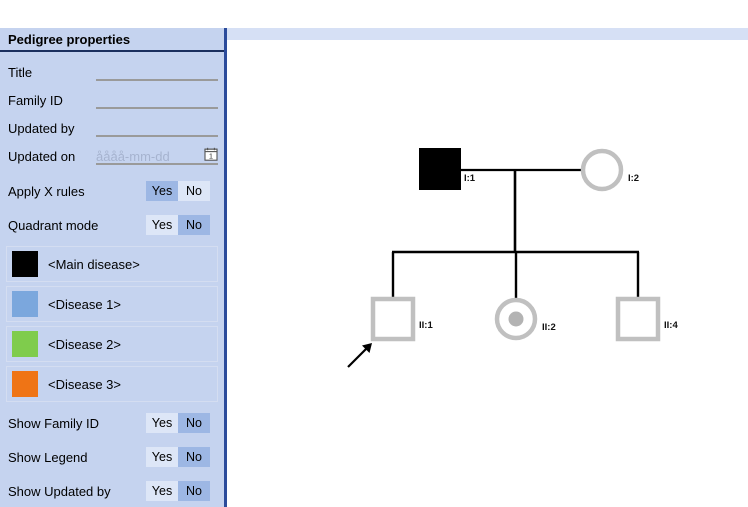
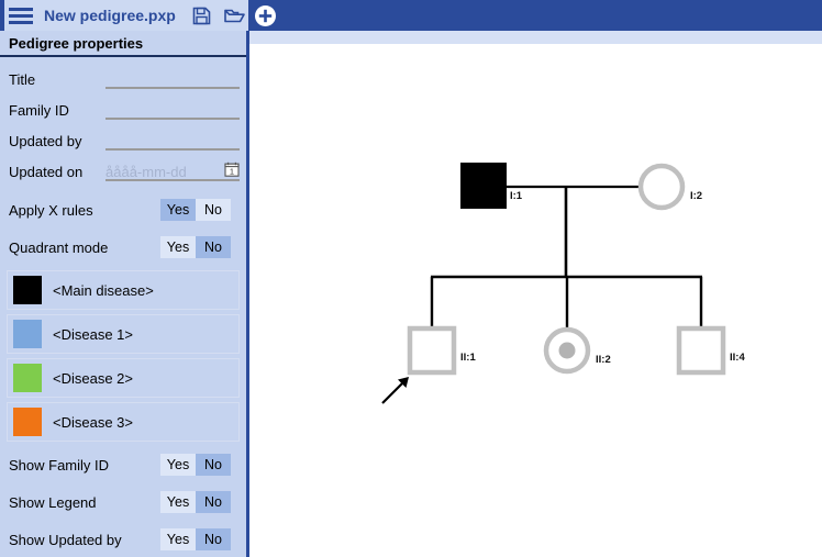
+ New pedigree.pxp
  Pedigree properties
  Title
  Family ID
  Updated by
  Updated on
  åååå-mm-dd
  1
  Apply X rules
  Yes
  No
  Quadrant mode
  Yes
  No
  <Main disease>
  <Disease 1>
  <Disease 2>
  <Disease 3>
  Show Family ID
  Yes
  No
  Show Legend
  Yes
  No
  Show Updated by
  Yes
  No
  I:1
  I:2
  II:1
  II:2
  II:4
